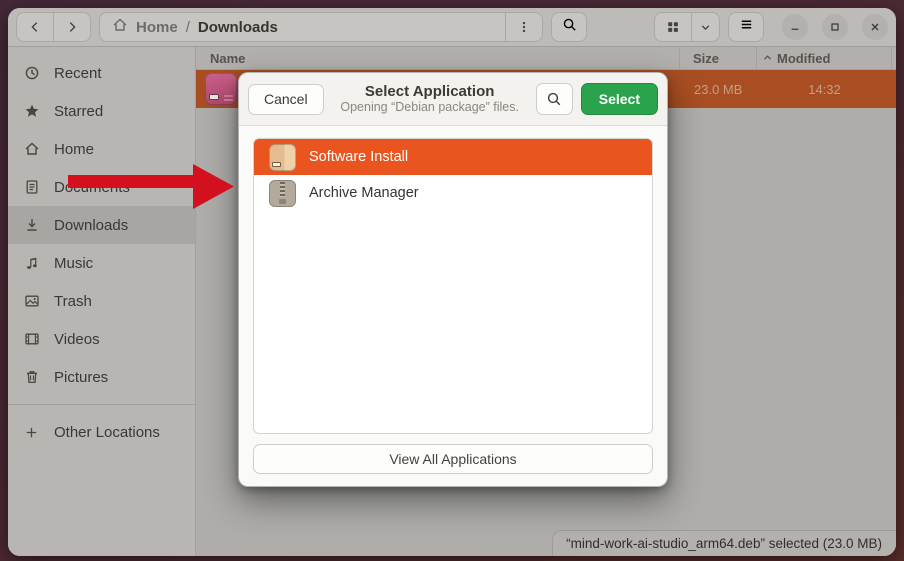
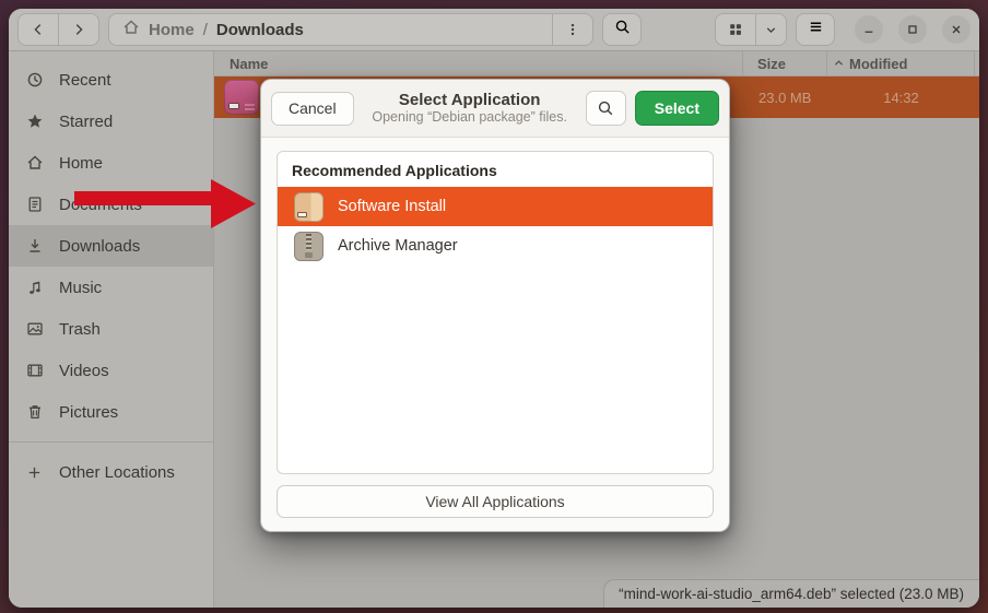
  Home
  /
  Downloads
  Recent
  Starred
  Home
  Downloads
  Music
  Trash
  Videos
  Pictures
  Other Locations
  Name
  Size
  Modified
  23.0 MB
  14:32
  “mind-work-ai-studio_arm64.deb” selected (23.0 MB)
  Cancel
  Select Application
  Opening “Debian package” files.
  Select
+ Recommended Applications
  Software Install
  Archive Manager
  View All Applications
